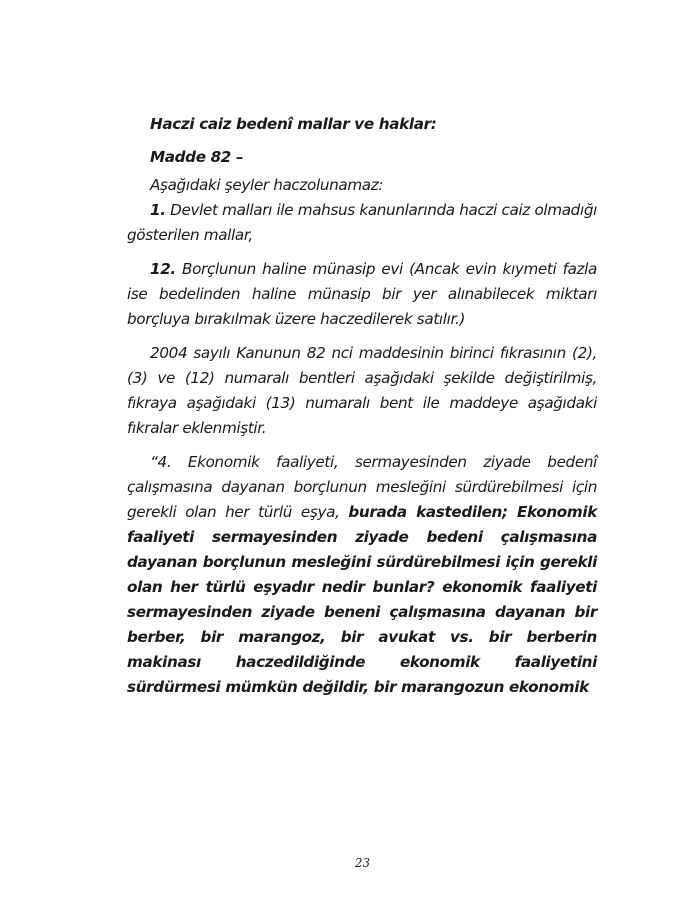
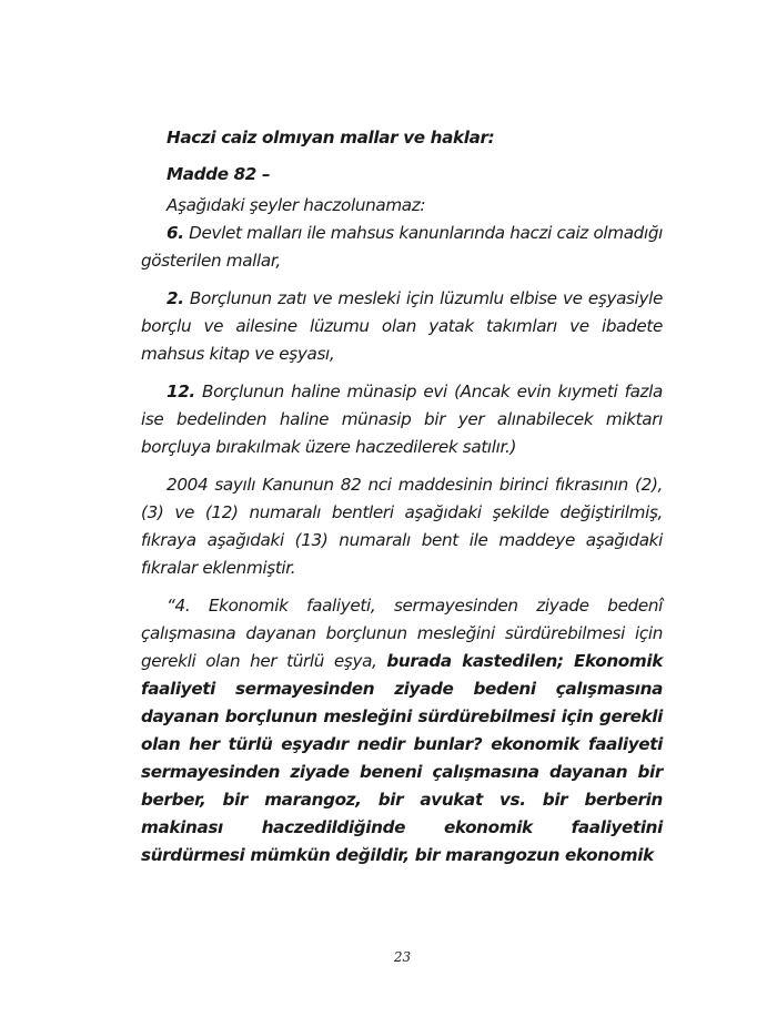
- Haczi caiz bedenî mallar ve haklar:
+ Haczi caiz olmıyan mallar ve haklar:
  Madde 82 –
  Aşağıdaki şeyler haczolunamaz:
- 1. Devlet malları ile mahsus kanunlarında haczi caiz olmadığı gösterilen mallar,
+ 6. Devlet malları ile mahsus kanunlarında haczi caiz olmadığı gösterilen mallar,
+ 2. Borçlunun zatı ve mesleki için lüzumlu elbise ve eşyasiyle borçlu ve ailesine lüzumu olan yatak takımları ve ibadete mahsus kitap ve eşyası,
  12. Borçlunun haline münasip evi (Ancak evin kıymeti fazla ise bedelinden haline münasip bir yer alınabilecek miktarı borçluya bırakılmak üzere haczedilerek satılır.)
  2004 sayılı Kanunun 82 nci maddesinin birinci fıkrasının (2), (3) ve (12) numaralı bentleri aşağıdaki şekilde değiştirilmiş, fıkraya aşağıdaki (13) numaralı bent ile maddeye aşağıdaki fıkralar eklenmiştir.
  “4. Ekonomik faaliyeti, sermayesinden ziyade bedenî çalışmasına dayanan borçlunun mesleğini sürdürebilmesi için gerekli olan her türlü eşya, burada kastedilen; Ekonomik faaliyeti sermayesinden ziyade bedeni çalışmasına dayanan borçlunun mesleğini sürdürebilmesi için gerekli olan her türlü eşyadır nedir bunlar? ekonomik faaliyeti sermayesinden ziyade beneni çalışmasına dayanan bir berber, bir marangoz, bir avukat vs. bir berberin makinası haczedildiğinde ekonomik faaliyetini sürdürmesi mümkün değildir, bir marangozun ekonomik
  23
